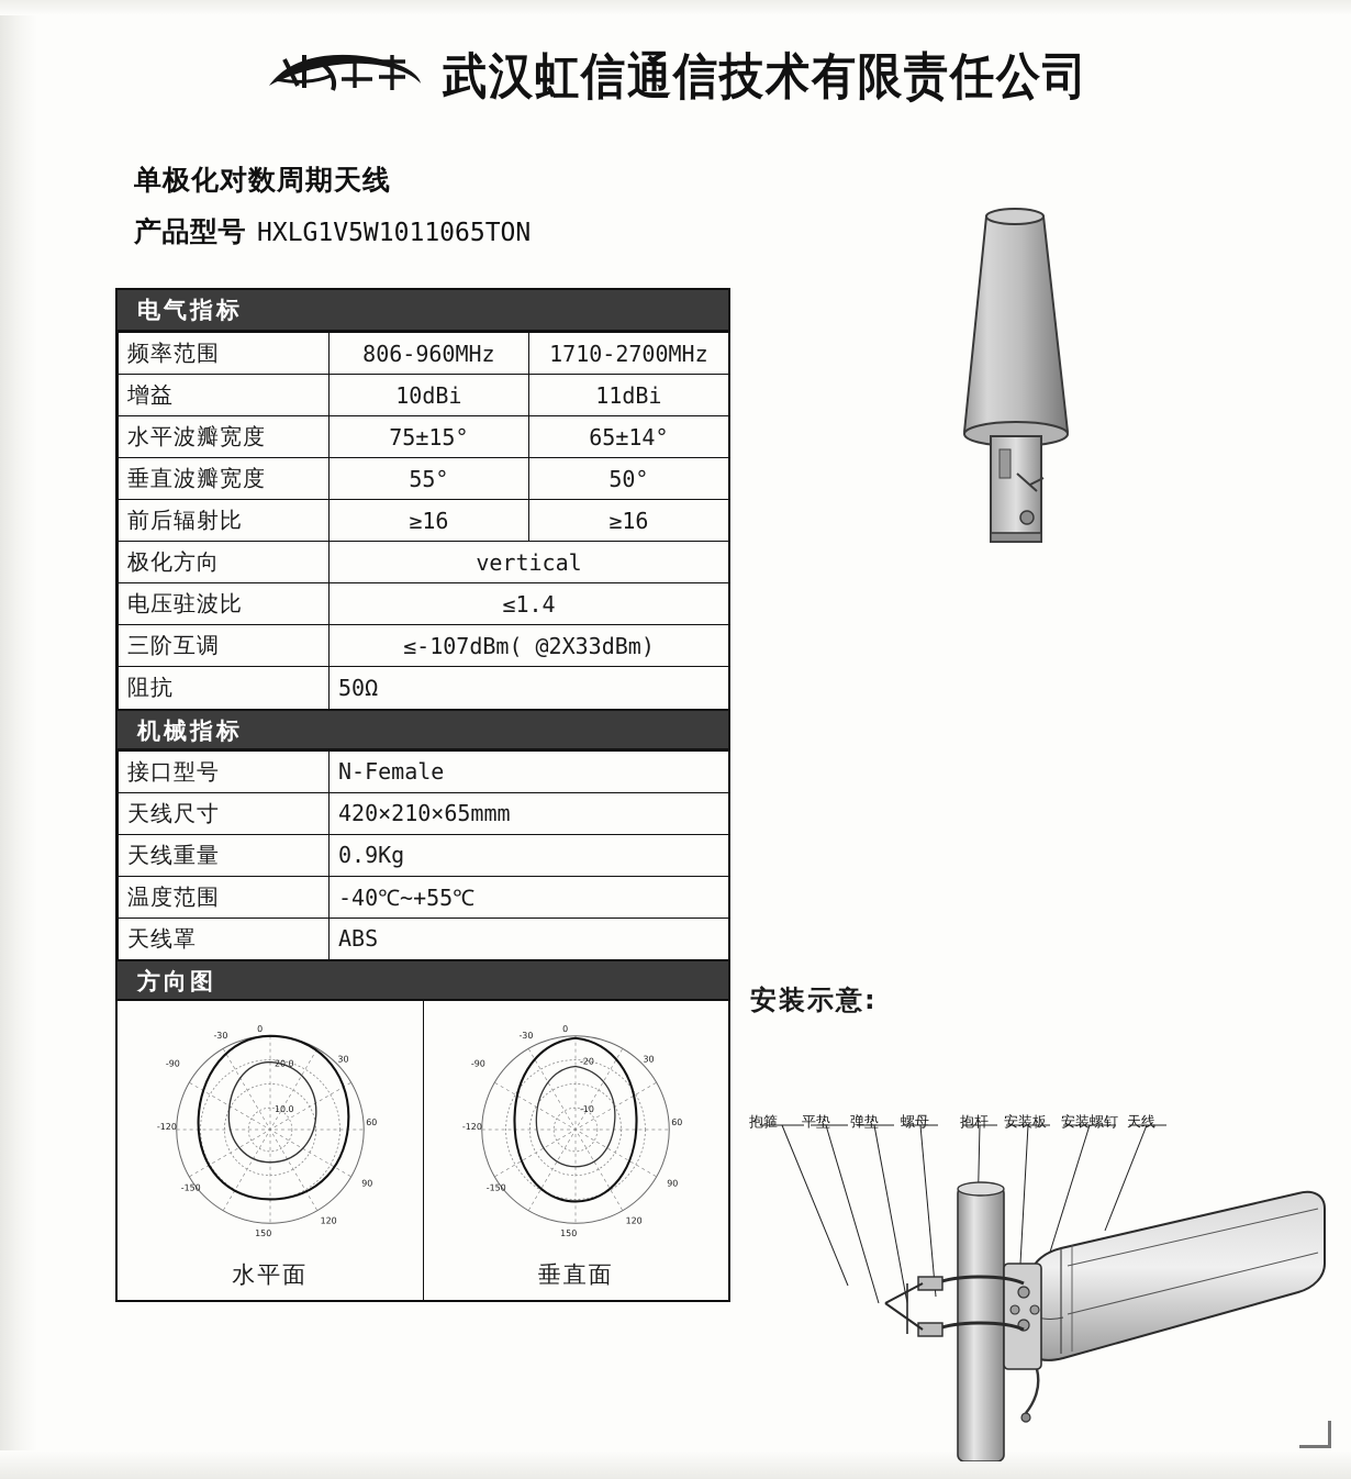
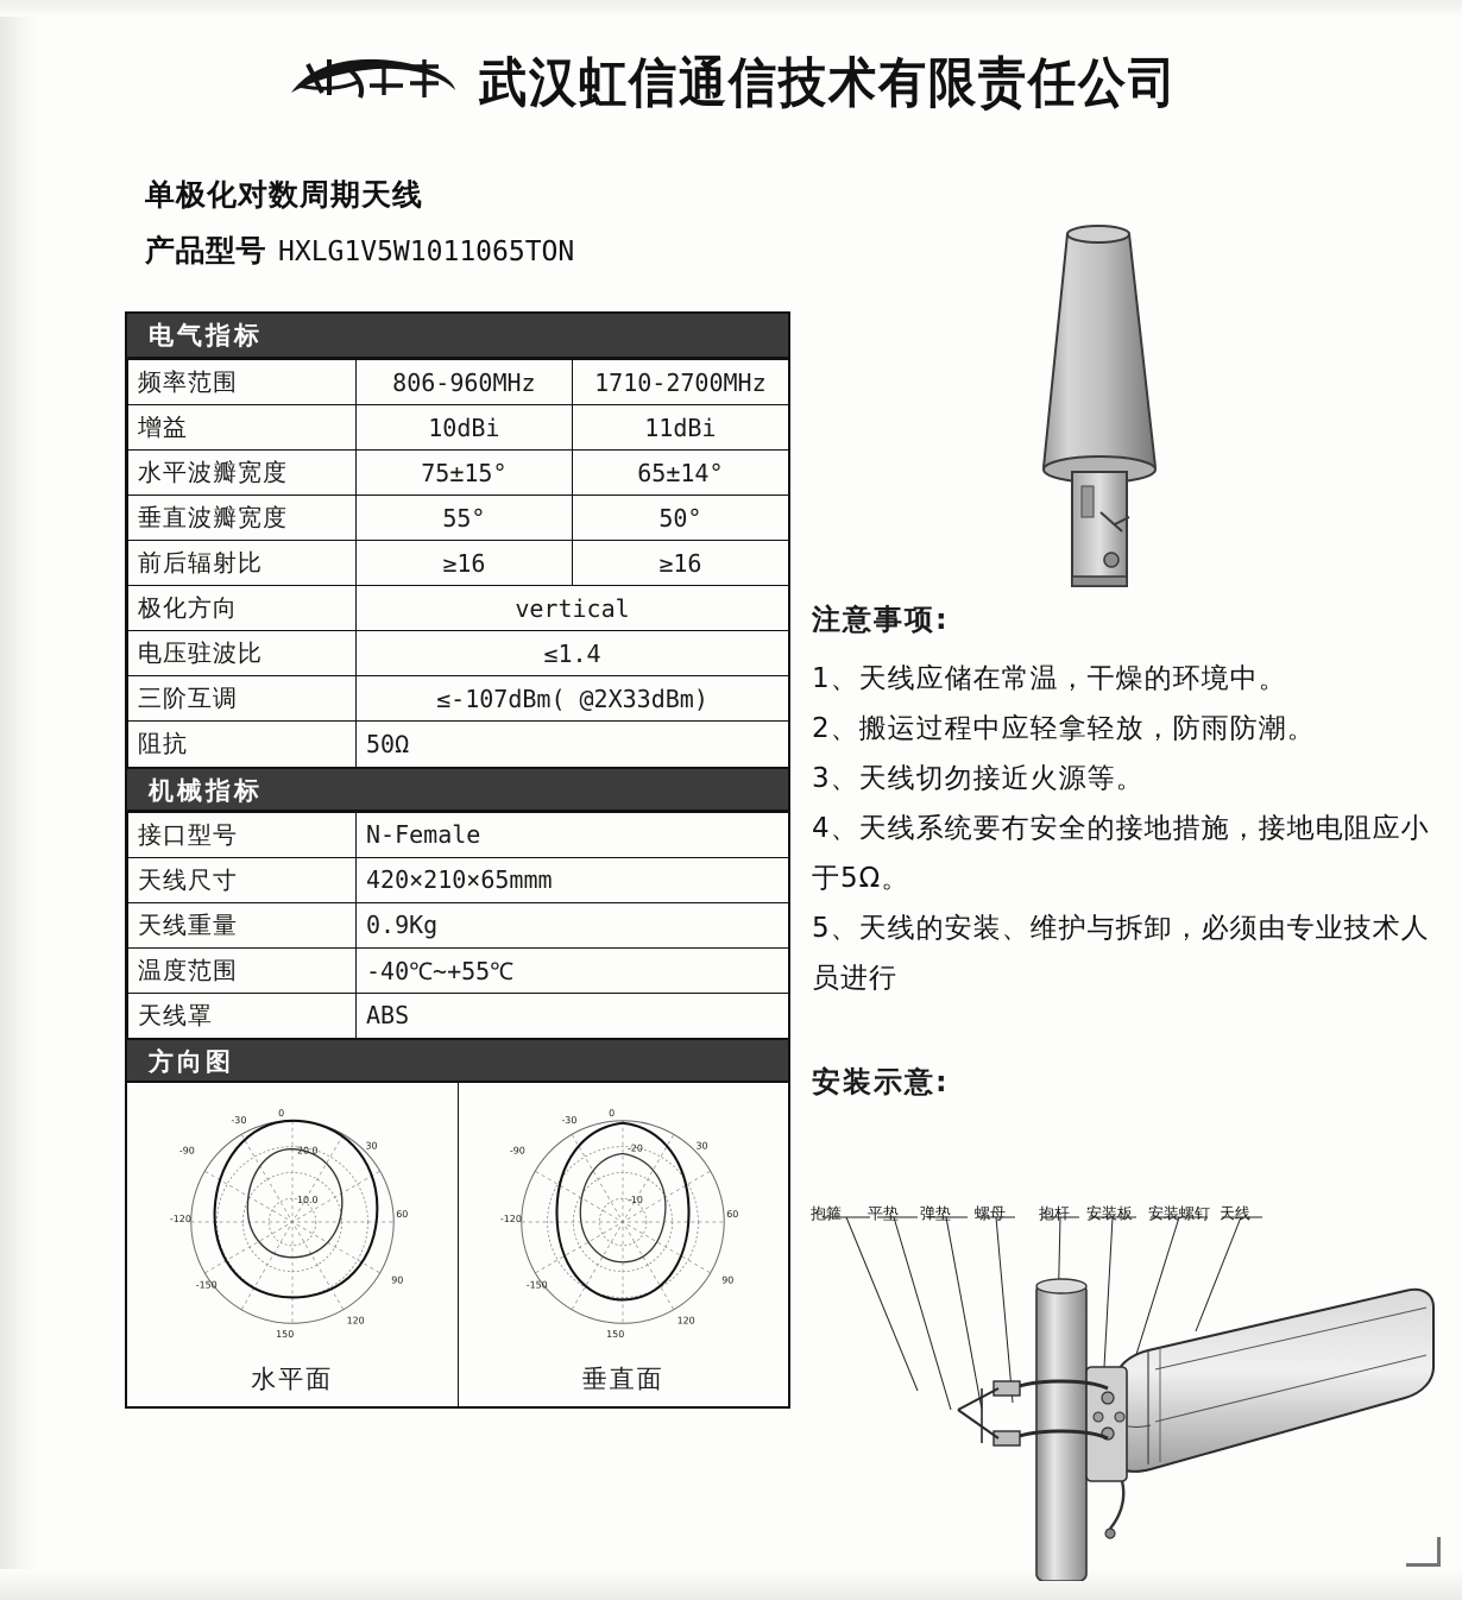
  武汉虹信通信技术有限责任公司
  单极化对数周期天线
  产品型号
  HXLG1V5W1011065TON
  电气指标
  频率范围	806-960MHz	1710-2700MHz
  增益	10dBi	11dBi
  水平波瓣宽度	75±15°	65±14°
  垂直波瓣宽度	55°	50°
  前后辐射比	≥16	≥16
  极化方向	vertical
  电压驻波比	≤1.4
  三阶互调	≤-107dBm( @2X33dBm)
  阻抗	50Ω
  机械指标
  接口型号	N-Female
  天线尺寸	420×210×65mmm
  天线重量	0.9Kg
  温度范围	-40℃~+55℃
  天线罩	ABS
  方向图
  0
  30
  60
  90
  120
  150
  -150
  -120
  -90
  -30
  20.0
  10.0
  水平面
  0
  30
  60
  90
  120
  150
  -150
  -120
  -90
  -30
  -20
  -10
  垂直面
+ 注意事项:
+ 1、天线应储在常温，干燥的环境中。
+ 2、搬运过程中应轻拿轻放，防雨防潮。
+ 3、天线切勿接近火源等。
+ 4、天线系统要冇安全的接地措施，接地电阻应小于5Ω。
+ 5、天线的安装、维护与拆卸，必须由专业技术人员进行
  安装示意:
  抱箍
  平垫
  弹垫
  螺母
  抱杆
  安装板
  安装螺钉
  天线
